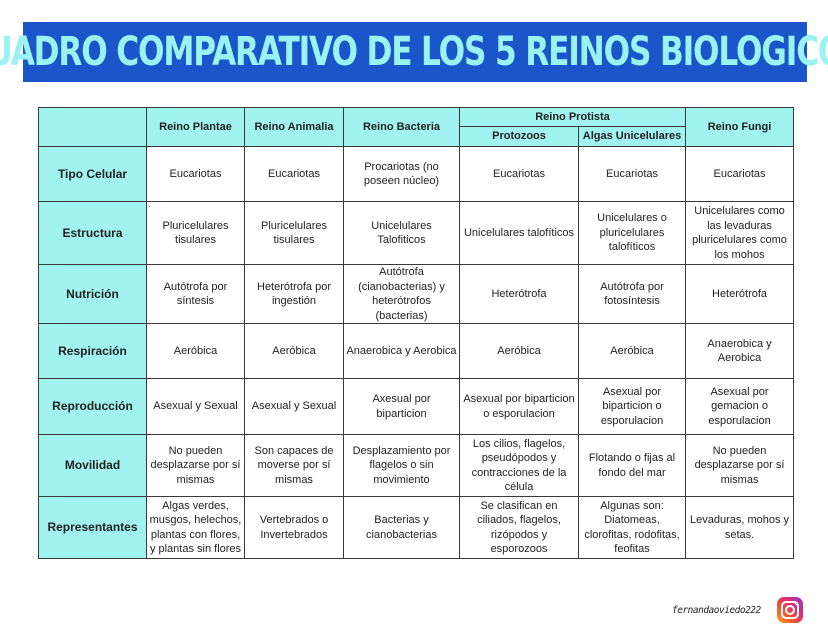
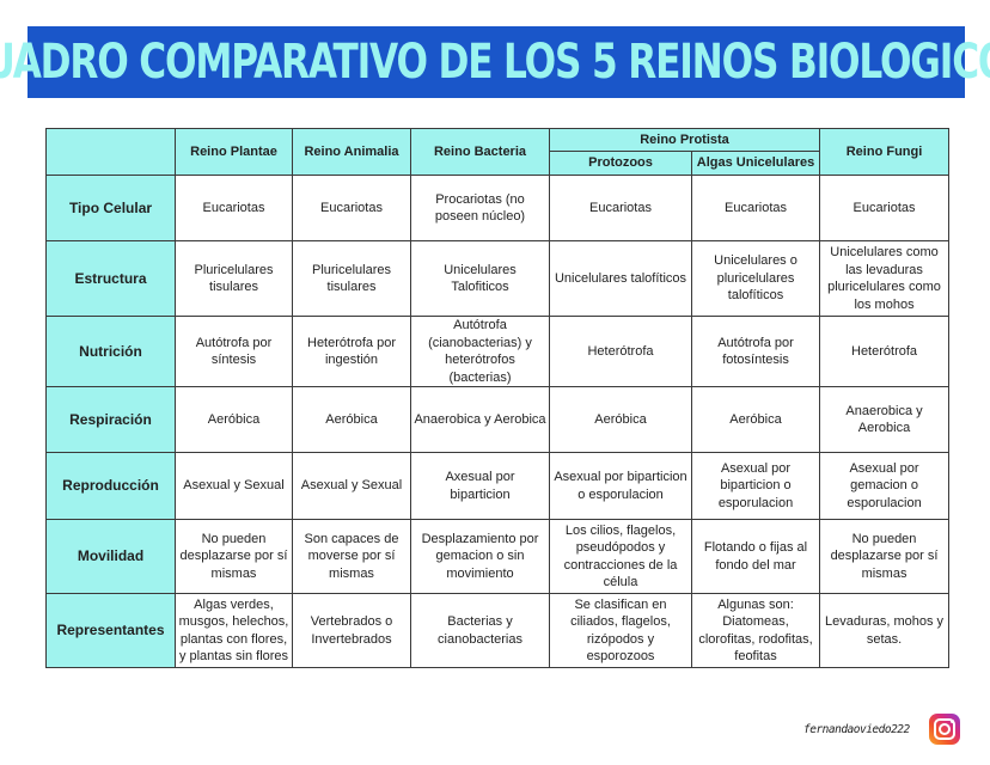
  ADRO COMPARATIVO DE LOS 5 REINOS BIOLOGIC
  	Reino Plantae	Reino Animalia	Reino Bacteria	Reino Protista	Reino Fungi
  Protozoos	Algas Unicelulares
  Tipo Celular	Eucariotas	Eucariotas	Procariotas (no poseen núcleo)	Eucariotas	Eucariotas	Eucariotas
  Estructura	Pluricelulares tisulares	Pluricelulares tisulares	Unicelulares Talofiticos	Unicelulares talofíticos	Unicelulares o pluricelulares talofíticos	Unicelulares como las levaduras pluricelulares como los mohos
  Nutrición	Autótrofa por síntesis	Heterótrofa por ingestión	Autótrofa (cianobacterias) y heterótrofos (bacterias)	Heterótrofa	Autótrofa por fotosíntesis	Heterótrofa
  Respiración	Aeróbica	Aeróbica	Anaerobica y Aerobica	Aeróbica	Aeróbica	Anaerobica y Aerobica
  Reproducción	Asexual y Sexual	Asexual y Sexual	Axesual por biparticion	Asexual por biparticion o esporulacion	Asexual por biparticion o esporulacion	Asexual por gemacion o esporulacion
- Movilidad	No pueden desplazarse por sí mismas	Son capaces de moverse por sí mismas	Desplazamiento por flagelos o sin movimiento	Los cilios, flagelos, pseudópodos y contracciones de la célula	Flotando o fijas al fondo del mar	No pueden desplazarse por sí mismas
+ Movilidad	No pueden desplazarse por sí mismas	Son capaces de moverse por sí mismas	Desplazamiento por gemacion o sin movimiento	Los cilios, flagelos, pseudópodos y contracciones de la célula	Flotando o fijas al fondo del mar	No pueden desplazarse por sí mismas
  Representantes	Algas verdes, musgos, helechos, plantas con flores, y plantas sin flores	Vertebrados o Invertebrados	Bacterias y cianobacterias	Se clasifican en ciliados, flagelos, rizópodos y esporozoos	Algunas son: Diatomeas, clorofitas, rodofitas, feofitas	Levaduras, mohos y setas.
  fernandaoviedo222
